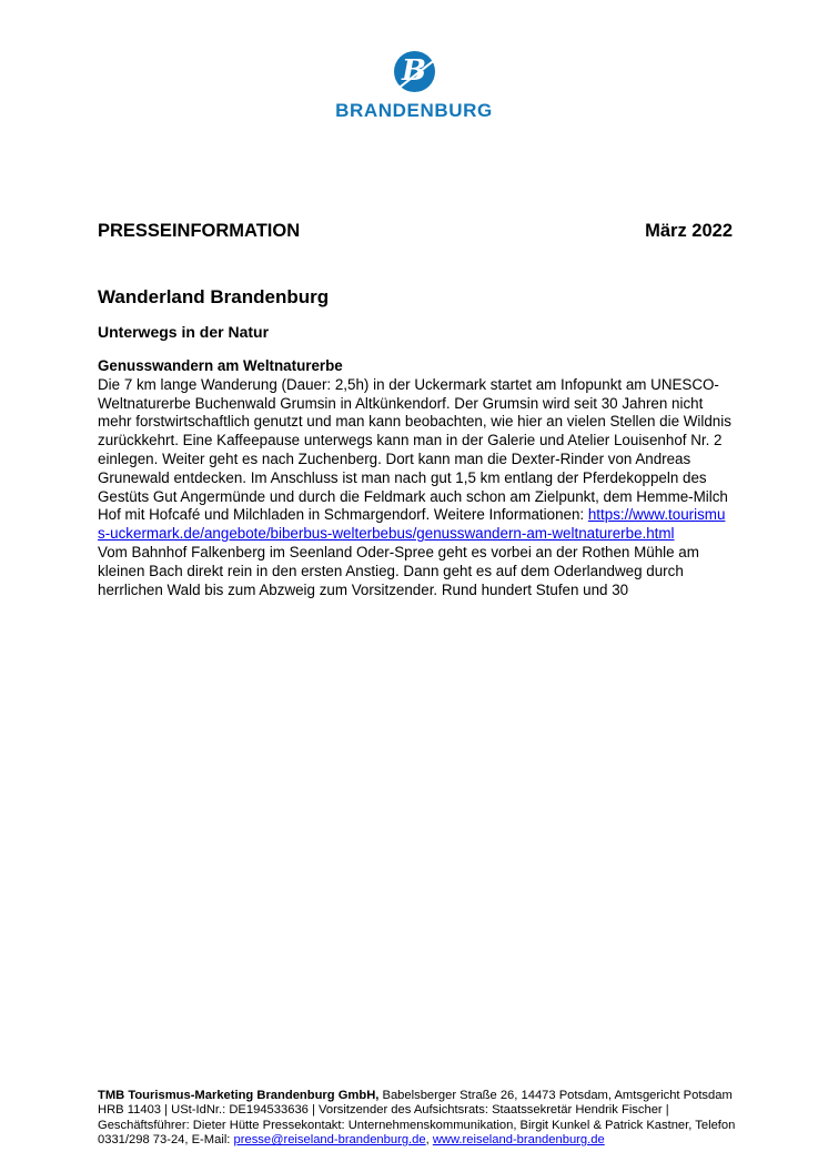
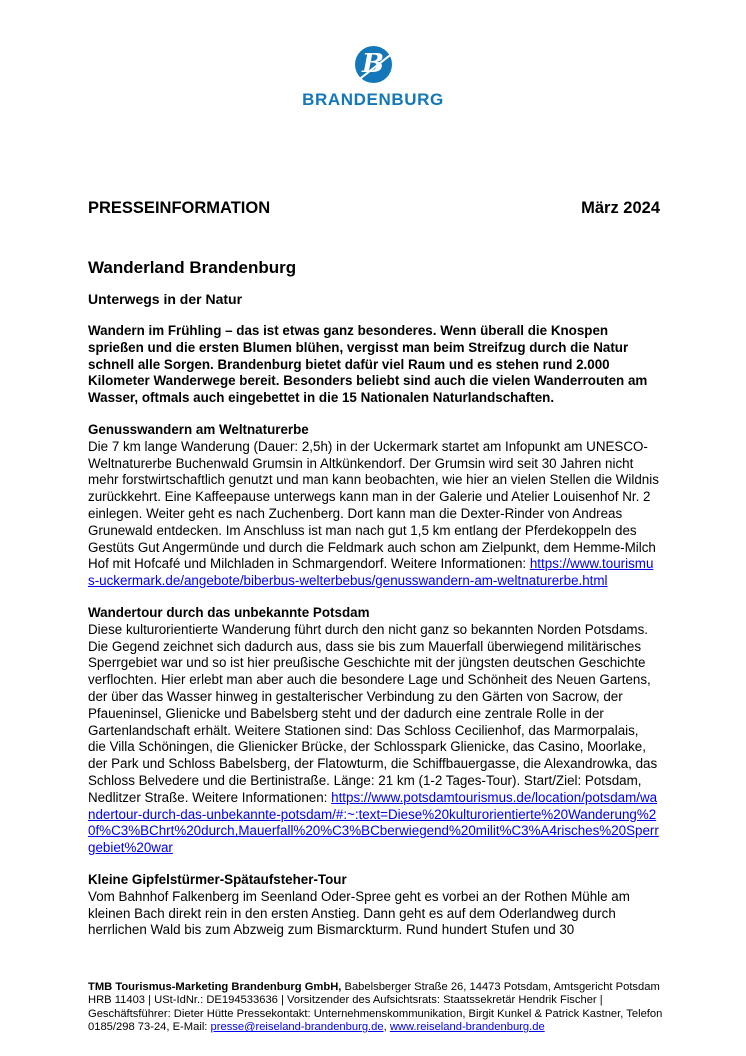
  B
  BRANDENBURG
  PRESSEINFORMATION
- März 2022
+ März 2024
  Wanderland Brandenburg
  Unterwegs in der Natur
+ Wandern im Frühling – das ist etwas ganz besonderes. Wenn überall die Knospen sprießen und die ersten Blumen blühen, vergisst man beim Streifzug durch die Natur schnell alle Sorgen. Brandenburg bietet dafür viel Raum und es stehen rund 2.000 Kilometer Wanderwege bereit. Besonders beliebt sind auch die vielen Wanderrouten am Wasser, oftmals auch eingebettet in die 15 Nationalen Naturlandschaften.
  Genusswandern am Weltnaturerbe
  Die 7 km lange Wanderung (Dauer: 2,5h) in der Uckermark startet am Infopunkt am UNESCO-Weltnaturerbe Buchenwald Grumsin in Altkünkendorf. Der Grumsin wird seit 30 Jahren nicht mehr forstwirtschaftlich genutzt und man kann beobachten, wie hier an vielen Stellen die Wildnis zurückkehrt. Eine Kaffeepause unterwegs kann man in der Galerie und Atelier Louisenhof Nr. 2 einlegen. Weiter geht es nach Zuchenberg. Dort kann man die Dexter-Rinder von Andreas Grunewald entdecken. Im Anschluss ist man nach gut 1,5 km entlang der Pferdekoppeln des Gestüts Gut Angermünde und durch die Feldmark auch schon am Zielpunkt, dem Hemme-Milch Hof mit Hofcafé und Milchladen in Schmargendorf. Weitere Informationen: https://www.tourismus-uckermark.de/angebote/biberbus-welterbebus/genusswandern-am-weltnaturerbe.html
+ Wandertour durch das unbekannte Potsdam
+ Diese kulturorientierte Wanderung führt durch den nicht ganz so bekannten Norden Potsdams. Die Gegend zeichnet sich dadurch aus, dass sie bis zum Mauerfall überwiegend militärisches Sperrgebiet war und so ist hier preußische Geschichte mit der jüngsten deutschen Geschichte verflochten. Hier erlebt man aber auch die besondere Lage und Schönheit des Neuen Gartens, der über das Wasser hinweg in gestalterischer Verbindung zu den Gärten von Sacrow, der Pfaueninsel, Glienicke und Babelsberg steht und der dadurch eine zentrale Rolle in der Gartenlandschaft erhält. Weitere Stationen sind: Das Schloss Cecilienhof, das Marmorpalais, die Villa Schöningen, die Glienicker Brücke, der Schlosspark Glienicke, das Casino, Moorlake, der Park und Schloss Babelsberg, der Flatowturm, die Schiffbauergasse, die Alexandrowka, das Schloss Belvedere und die Bertinistraße. Länge: 21 km (1-2 Tages-Tour). Start/Ziel: Potsdam, Nedlitzer Straße. Weitere Informationen: https://www.potsdamtourismus.de/location/potsdam/wandertour-durch-das-unbekannte-potsdam/#:~:text=Diese%20kulturorientierte%20Wanderung%20f%C3%BChrt%20durch,Mauerfall%20%C3%BCberwiegend%20milit%C3%A4risches%20Sperrgebiet%20war
+ Kleine Gipfelstürmer-Spätaufsteher-Tour
- Vom Bahnhof Falkenberg im Seenland Oder-Spree geht es vorbei an der Rothen Mühle am kleinen Bach direkt rein in den ersten Anstieg. Dann geht es auf dem Oderlandweg durch herrlichen Wald bis zum Abzweig zum Vorsitzender. Rund hundert Stufen und 30
+ Vom Bahnhof Falkenberg im Seenland Oder-Spree geht es vorbei an der Rothen Mühle am kleinen Bach direkt rein in den ersten Anstieg. Dann geht es auf dem Oderlandweg durch herrlichen Wald bis zum Abzweig zum Bismarckturm. Rund hundert Stufen und 30
- TMB Tourismus-Marketing Brandenburg GmbH, Babelsberger Straße 26, 14473 Potsdam, Amtsgericht Potsdam HRB 11403 | USt-IdNr.: DE194533636 | Vorsitzender des Aufsichtsrats: Staatssekretär Hendrik Fischer | Geschäftsführer: Dieter Hütte Pressekontakt: Unternehmenskommunikation, Birgit Kunkel & Patrick Kastner, Telefon 0331/298 73-24, E-Mail: presse@reiseland-brandenburg.de, www.reiseland-brandenburg.de
+ TMB Tourismus-Marketing Brandenburg GmbH, Babelsberger Straße 26, 14473 Potsdam, Amtsgericht Potsdam HRB 11403 | USt-IdNr.: DE194533636 | Vorsitzender des Aufsichtsrats: Staatssekretär Hendrik Fischer | Geschäftsführer: Dieter Hütte Pressekontakt: Unternehmenskommunikation, Birgit Kunkel & Patrick Kastner, Telefon 0185/298 73-24, E-Mail: presse@reiseland-brandenburg.de, www.reiseland-brandenburg.de
